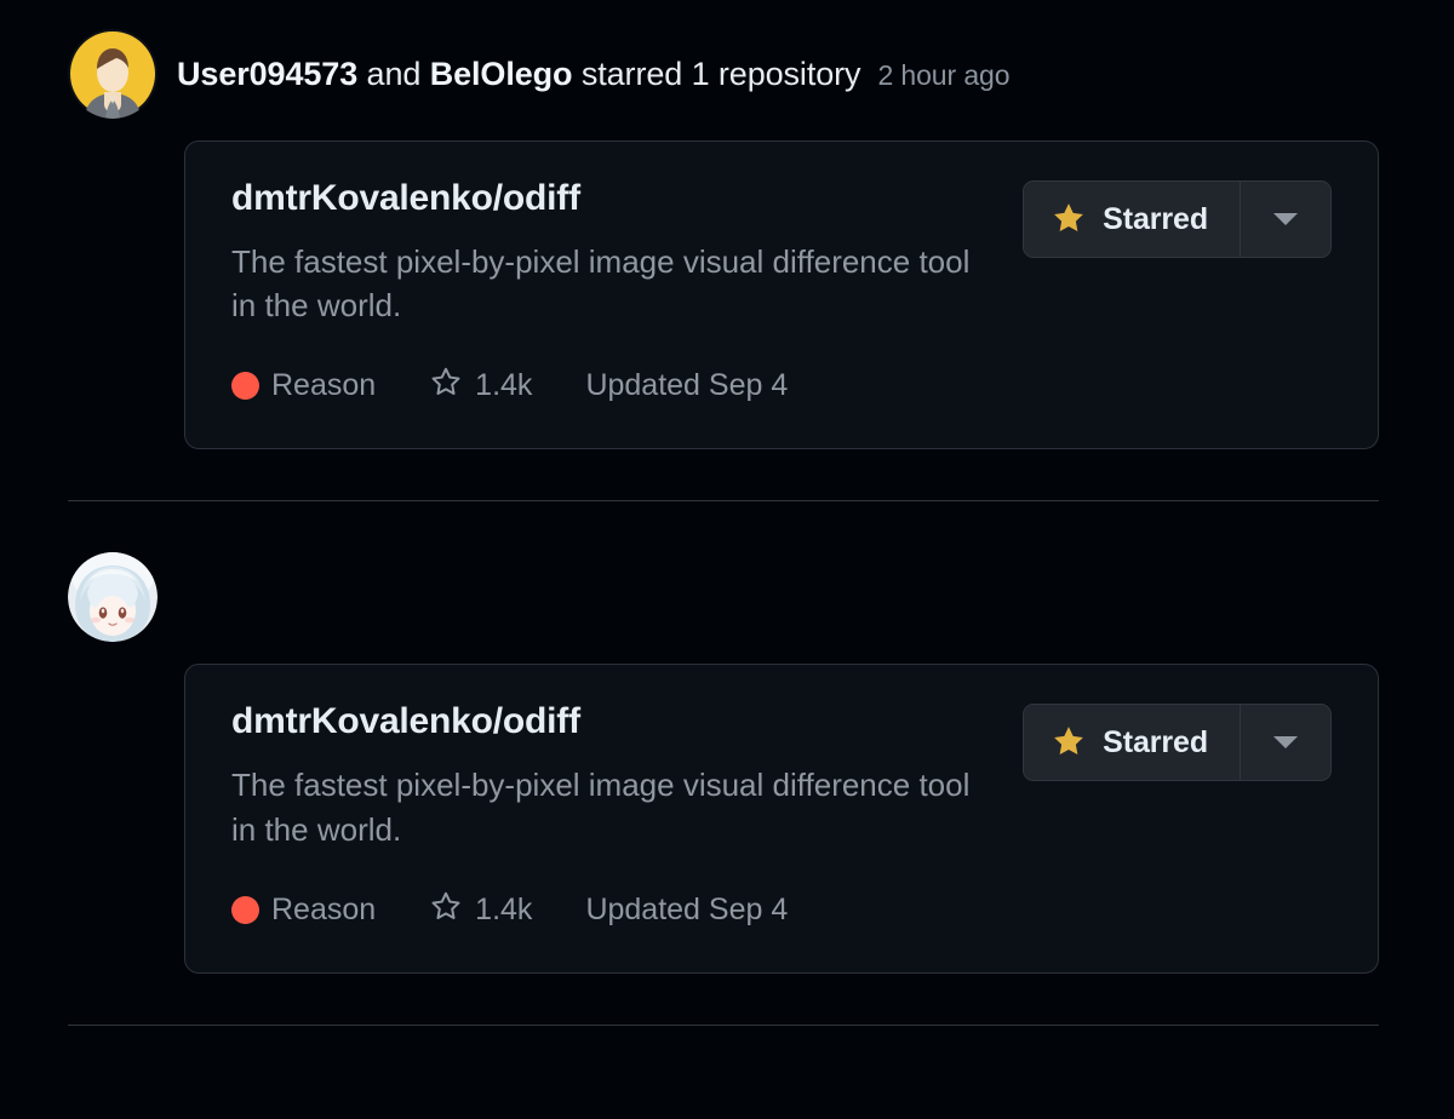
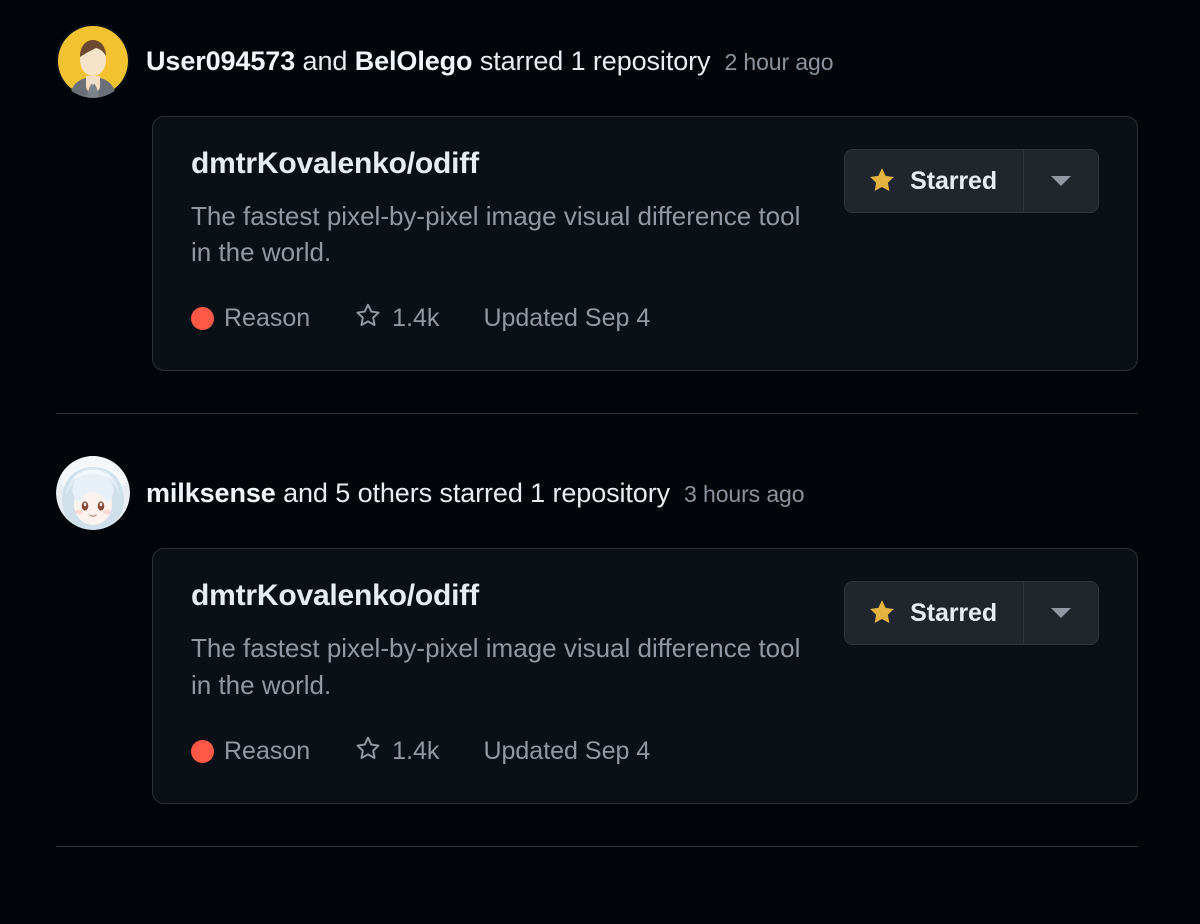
  User094573 and BelOlego starred 1 repository 2 hour ago
  dmtrKovalenko/odiff
  The fastest pixel-by-pixel image visual difference tool in the world.
  Starred
  Reason
  1.4k
  Updated Sep 4
+ milksense and 5 others starred 1 repository 3 hours ago
  dmtrKovalenko/odiff
  The fastest pixel-by-pixel image visual difference tool in the world.
  Starred
  Reason
  1.4k
  Updated Sep 4
